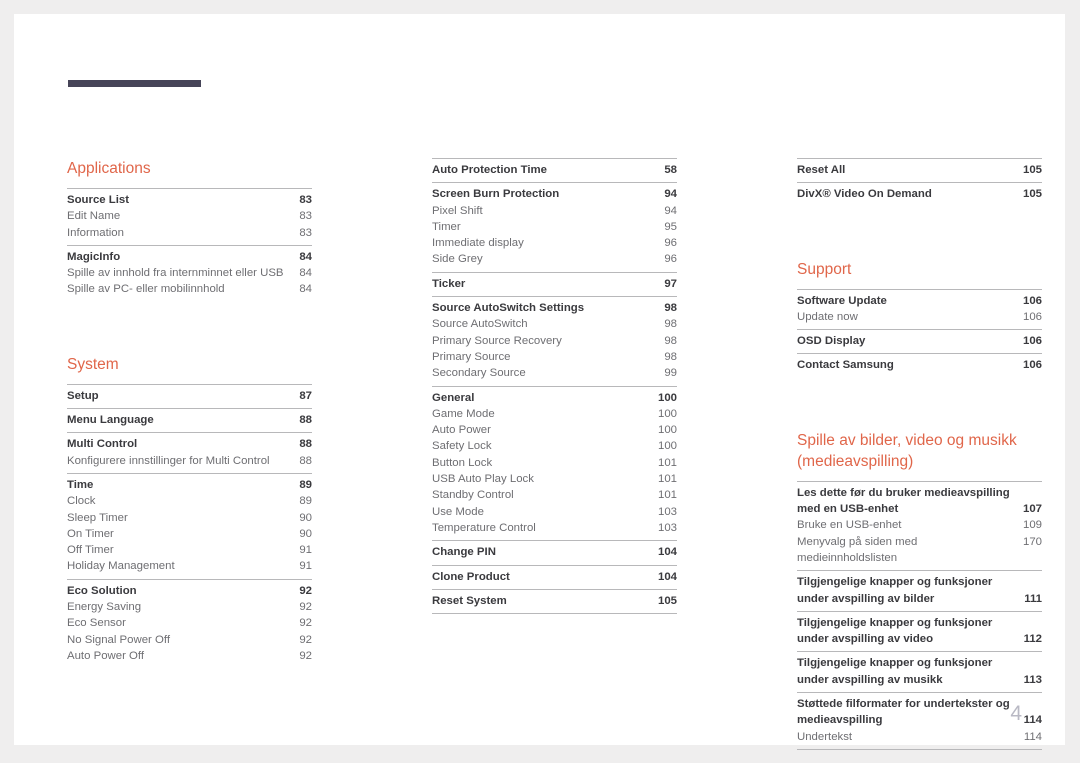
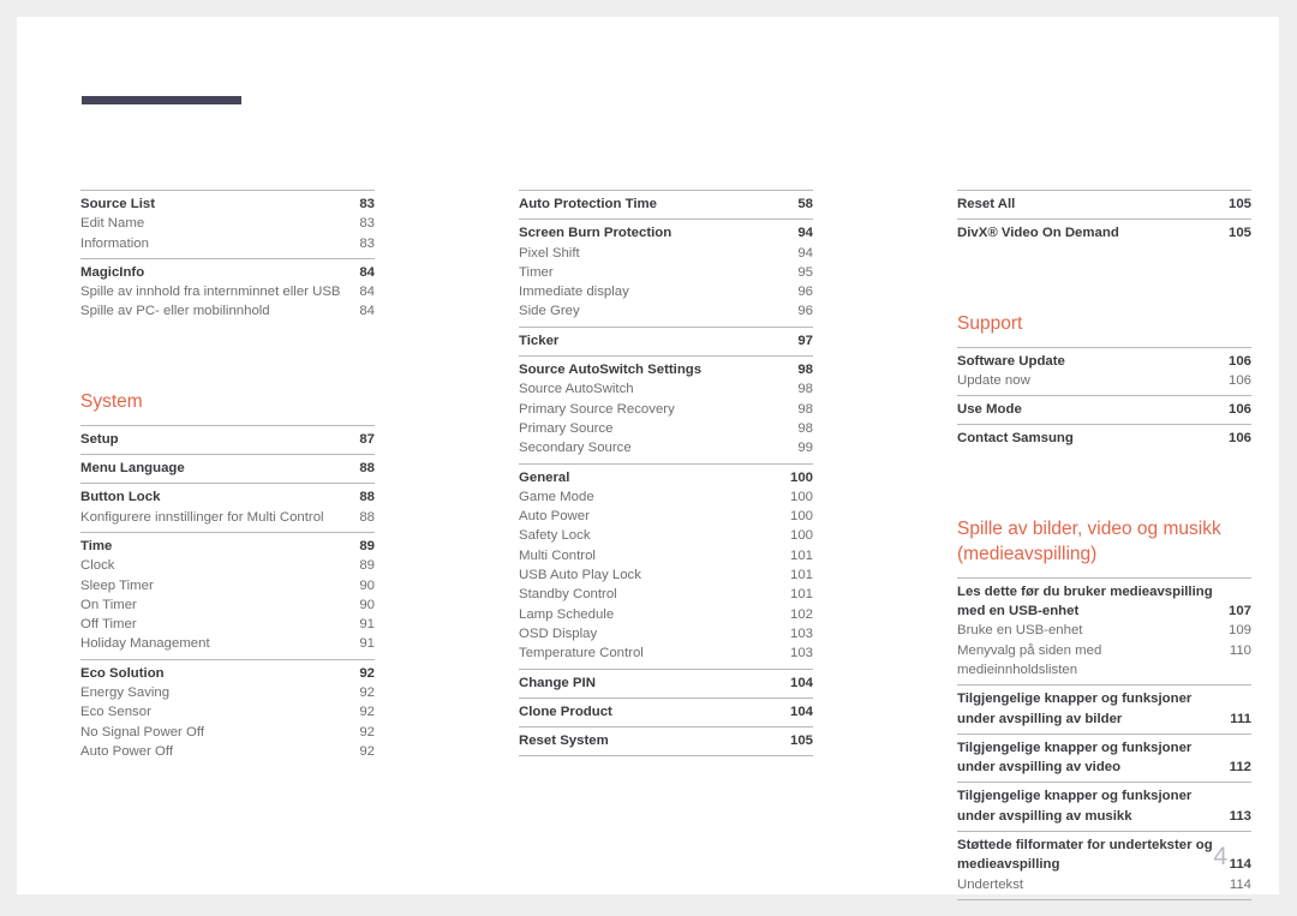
- Applications
  Source List
  83
  Edit Name
  83
  Information
  83
  MagicInfo
  84
  Spille av innhold fra internminnet eller USB
  84
  Spille av PC- eller mobilinnhold
  84
  System
  Setup
  87
  Menu Language
  88
- Multi Control
+ Button Lock
  88
  Konfigurere innstillinger for Multi Control
  88
  Time
  89
  Clock
  89
  Sleep Timer
  90
  On Timer
  90
  Off Timer
  91
  Holiday Management
  91
  Eco Solution
  92
  Energy Saving
  92
  Eco Sensor
  92
  No Signal Power Off
  92
  Auto Power Off
  92
  Auto Protection Time
  58
  Screen Burn Protection
  94
  Pixel Shift
  94
  Timer
  95
  Immediate display
  96
  Side Grey
  96
  Ticker
  97
  Source AutoSwitch Settings
  98
  Source AutoSwitch
  98
  Primary Source Recovery
  98
  Primary Source
  98
  Secondary Source
  99
  General
  100
  Game Mode
  100
  Auto Power
  100
  Safety Lock
  100
- Button Lock
+ Multi Control
  101
  USB Auto Play Lock
  101
  Standby Control
  101
+ Lamp Schedule
+ 102
- Use Mode
+ OSD Display
  103
  Temperature Control
  103
  Change PIN
  104
  Clone Product
  104
  Reset System
  105
  Reset All
  105
  DivX® Video On Demand
  105
  Support
  Software Update
  106
  Update now
  106
- OSD Display
+ Use Mode
  106
  Contact Samsung
  106
  Spille av bilder, video og musikk (medieavspilling)
  Les dette før du bruker medieavspilling med en USB-enhet
  107
  Bruke en USB-enhet
  109
  Menyvalg på siden med medieinnholdslisten
- 170
+ 110
  Tilgjengelige knapper og funksjoner under avspilling av bilder
  111
  Tilgjengelige knapper og funksjoner under avspilling av video
  112
  Tilgjengelige knapper og funksjoner under avspilling av musikk
  113
  Støttede filformater for undertekster og medieavspilling
  114
  Undertekst
  114
  4
